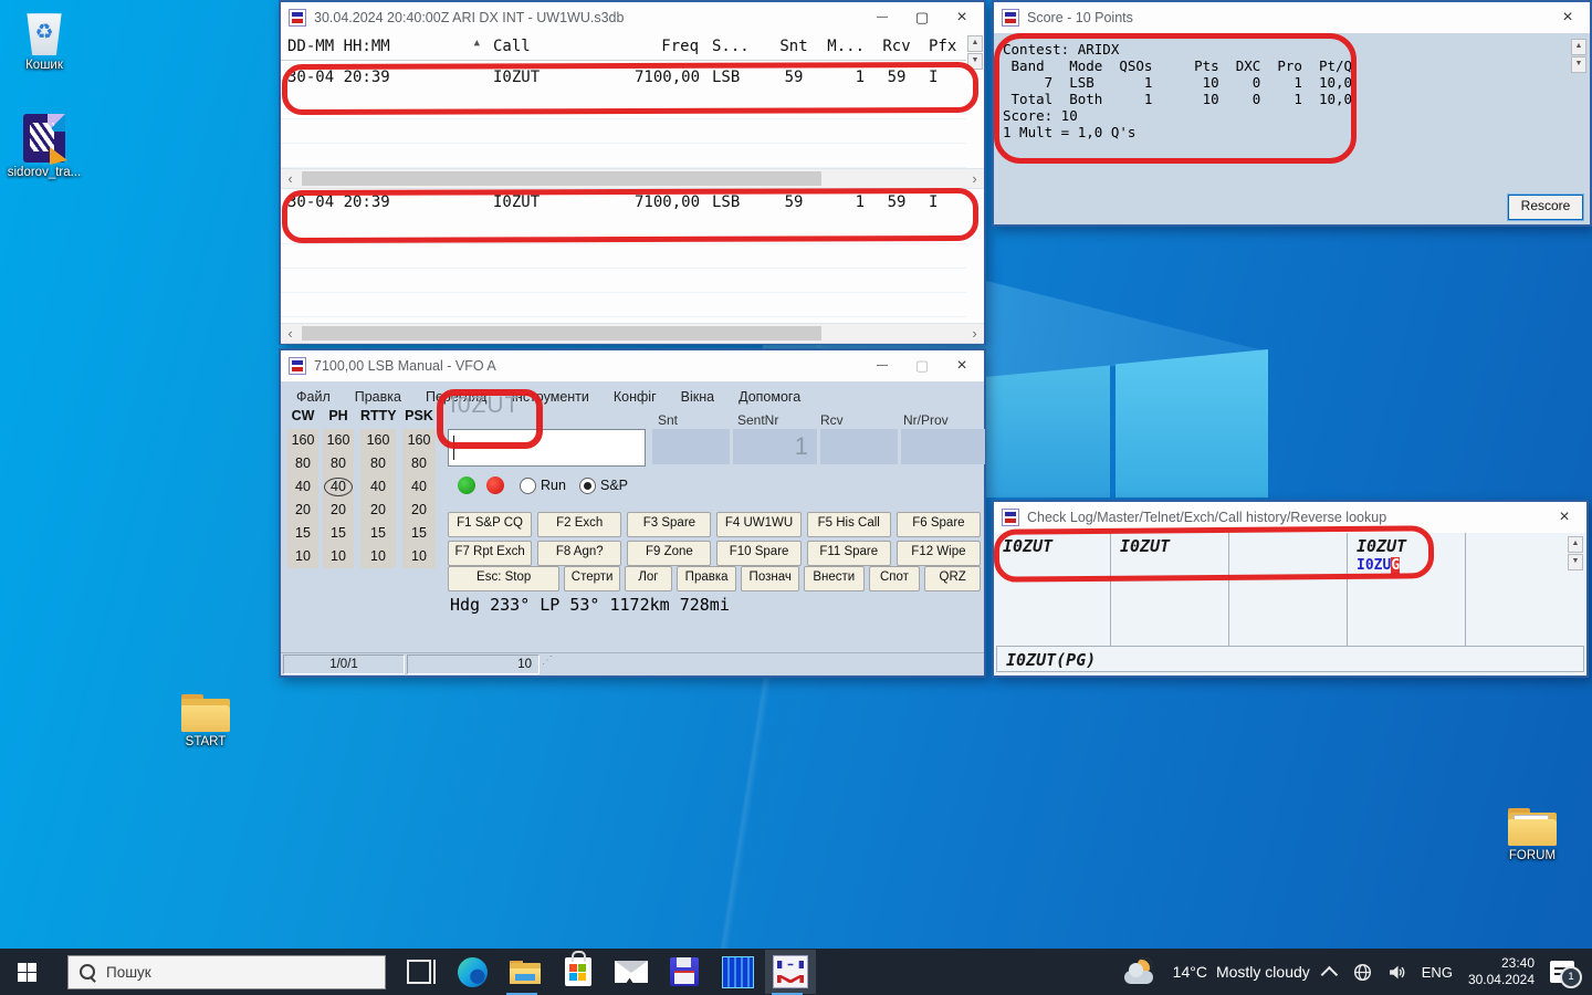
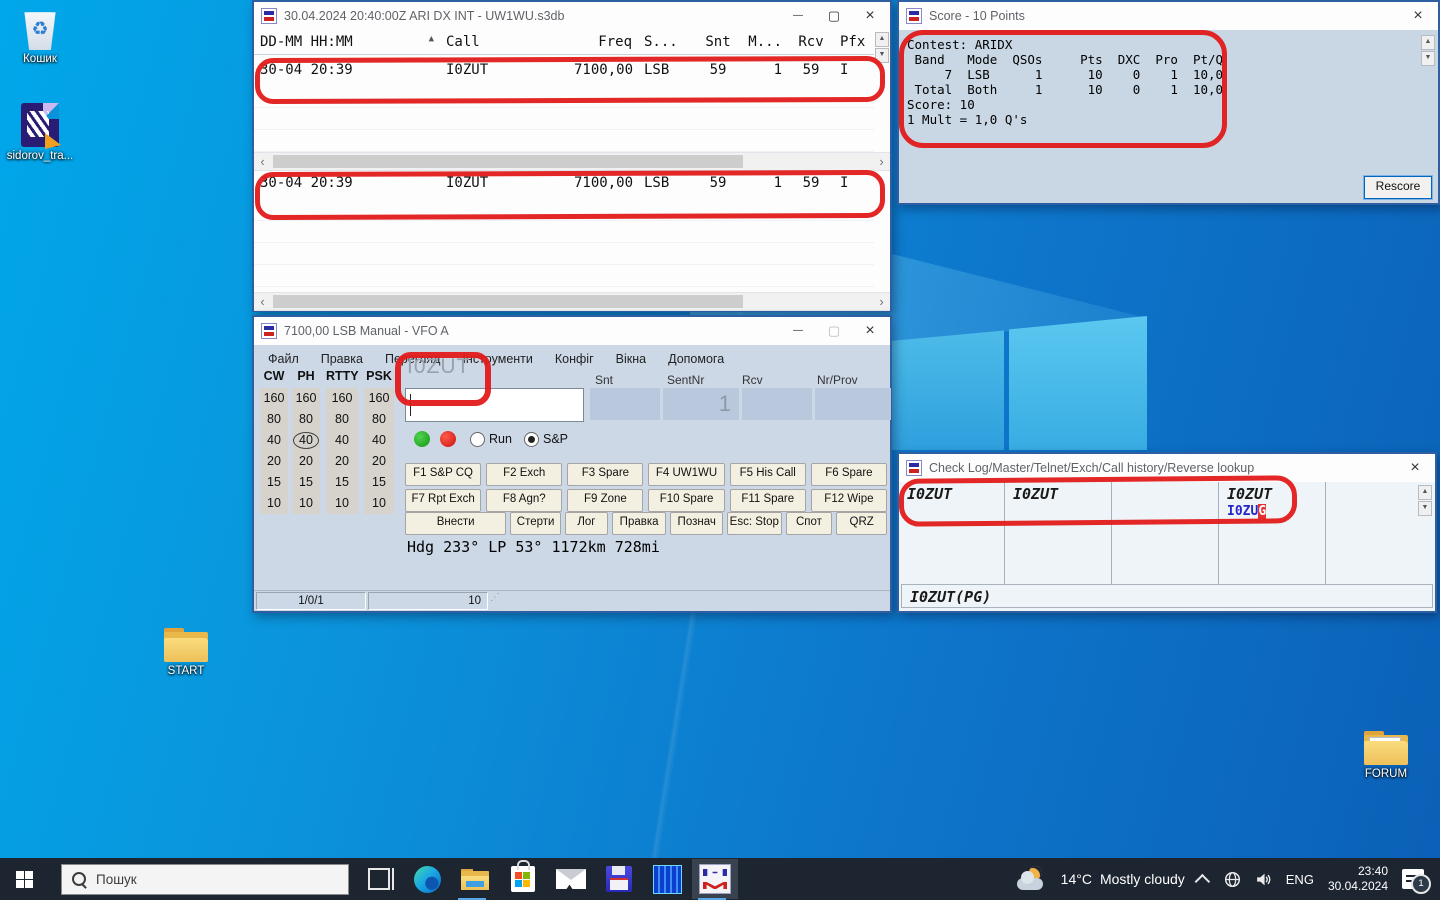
  ♻
  Кошик
  sidorov_tra...
  START
  FORUM
  30.04.2024 20:40:00Z ARI DX INT - UW1WU.s3db
  —
  ▢
  ×
  DD-MM HH:MM
  ▲
  Call
  Freq
  S...
  Snt
  M...
  Rcv
  Pfx
  30-04 20:39
  I0ZUT
  7100,00
  LSB
  59
  1
  59
  I
  ‹
  ›
  30-04 20:39
  I0ZUT
  7100,00
  LSB
  59
  1
  59
  I
  ‹
  ›
  7100,00 LSB Manual - VFO A
  —
  ▢
  ×
  Файл
  Правка
  Перегляд
  Інструменти
  Конфіг
  Вікна
  Допомога
  CW
  PH
  RTTY
  PSK
  160
  80
  40
  20
  15
  10
  160
  80
  40
  20
  15
  10
  160
  80
  40
  20
  15
  10
  160
  80
  40
  20
  15
  10
  I0ZUT
  Snt
  SentNr
  Rcv
  Nr/Prov
  1
  Run
  S&P
  F1 S&P CQ
  F2 Exch
  F3 Spare
  F4 UW1WU
  F5 His Call
  F6 Spare
  F7 Rpt Exch
  F8 Agn?
  F9 Zone
  F10 Spare
  F11 Spare
  F12 Wipe
- Esc: Stop
+ Внести
  Стерти
  Лог
  Правка
  Познач
- Внести
+ Esc: Stop
  Спот
  QRZ
  Hdg 233° LP 53° 1172km 728mi
  1/0/1
  10
  ⋰
  Score - 10 Points
  ×
  Contest: ARIDX
  Band Mode QSOs Pts DXC Pro Pt/Q
  7 LSB 1 10 0 1 10,0
  Total Both 1 10 0 1 10,0
  Score: 10
  1 Mult = 1,0 Q's
  Rescore
  Check Log/Master/Telnet/Exch/Call history/Reverse lookup
  ×
  I0ZUT
  I0ZUT
  I0ZUT
  I0ZUG
  I0ZUT(PG)
  Пошук
  14°C
  Mostly cloudy
  ENG
  23:40
  30.04.2024
  1
